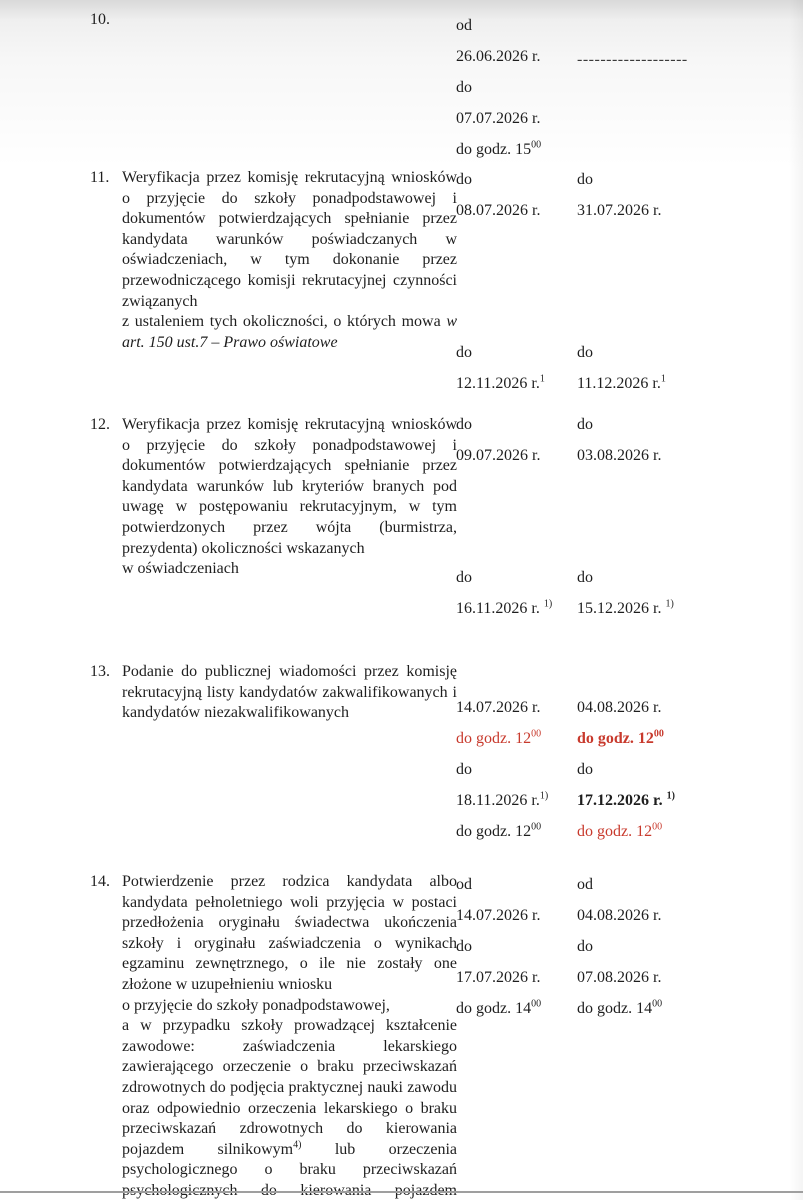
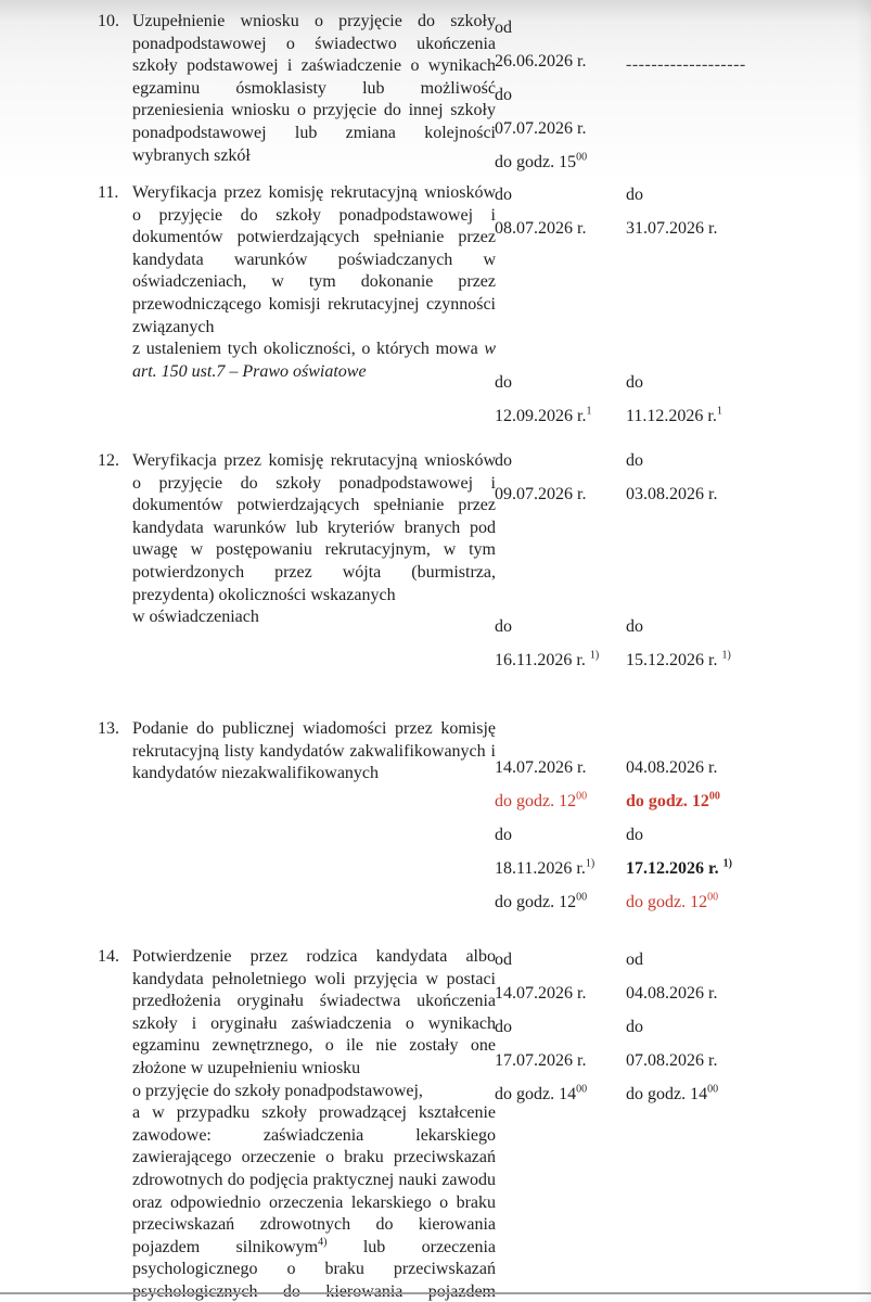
  10.
+ Uzupełnienie wniosku o przyjęcie do szkoły ponadpodstawowej o świadectwo ukończenia szkoły podstawowej i zaświadczenie o wynikach egzaminu ósmoklasisty lub możliwość przeniesienia wniosku o przyjęcie do innej szkoły ponadpodstawowej lub zmiana kolejności wybranych szkół
  od
  26.06.2026 r.
  do
  07.07.2026 r.
  do godz. 1500
  -------------------
  11.
  Weryfikacja przez komisję rekrutacyjną wniosków o przyjęcie do szkoły ponadpodstawowej i dokumentów potwierdzających spełnianie przez kandydata warunków poświadczanych w oświadczeniach, w tym dokonanie przez przewodniczącego komisji rekrutacyjnej czynności związanych
  z ustaleniem tych okoliczności, o których mowa w art. 150 ust.7 – Prawo oświatowe
  do
  08.07.2026 r.
  do
- 12.11.2026 r.1
+ 12.09.2026 r.1
  do
  31.07.2026 r.
  do
  11.12.2026 r.1
  12.
  Weryfikacja przez komisję rekrutacyjną wniosków o przyjęcie do szkoły ponadpodstawowej i dokumentów potwierdzających spełnianie przez kandydata warunków lub kryteriów branych pod uwagę w postępowaniu rekrutacyjnym, w tym potwierdzonych przez wójta (burmistrza, prezydenta) okoliczności wskazanych
  w oświadczeniach
  do
  09.07.2026 r.
  do
  16.11.2026 r. 1)
  do
  03.08.2026 r.
  do
  15.12.2026 r. 1)
  13.
  Podanie do publicznej wiadomości przez komisję rekrutacyjną listy kandydatów zakwalifikowanych i kandydatów niezakwalifikowanych
  14.07.2026 r.
  do godz. 1200
  do
  18.11.2026 r.1)
  do godz. 1200
  04.08.2026 r.
  do godz. 1200
  do
  17.12.2026 r. 1)
  do godz. 1200
  14.
  Potwierdzenie przez rodzica kandydata albo kandydata pełnoletniego woli przyjęcia w postaci przedłożenia oryginału świadectwa ukończenia szkoły i oryginału zaświadczenia o wynikach egzaminu zewnętrznego, o ile nie zostały one złożone w uzupełnieniu wniosku
  o przyjęcie do szkoły ponadpodstawowej,
  a w przypadku szkoły prowadzącej kształcenie zawodowe: zaświadczenia lekarskiego zawierającego orzeczenie o braku przeciwskazań zdrowotnych do podjęcia praktycznej nauki zawodu oraz odpowiednio orzeczenia lekarskiego o braku przeciwskazań zdrowotnych do kierowania pojazdem silnikowym4) lub orzeczenia psychologicznego o braku przeciwskazań
  od
  14.07.2026 r.
  do
  17.07.2026 r.
  do godz. 1400
  od
  04.08.2026 r.
  do
  07.08.2026 r.
  do godz. 1400
